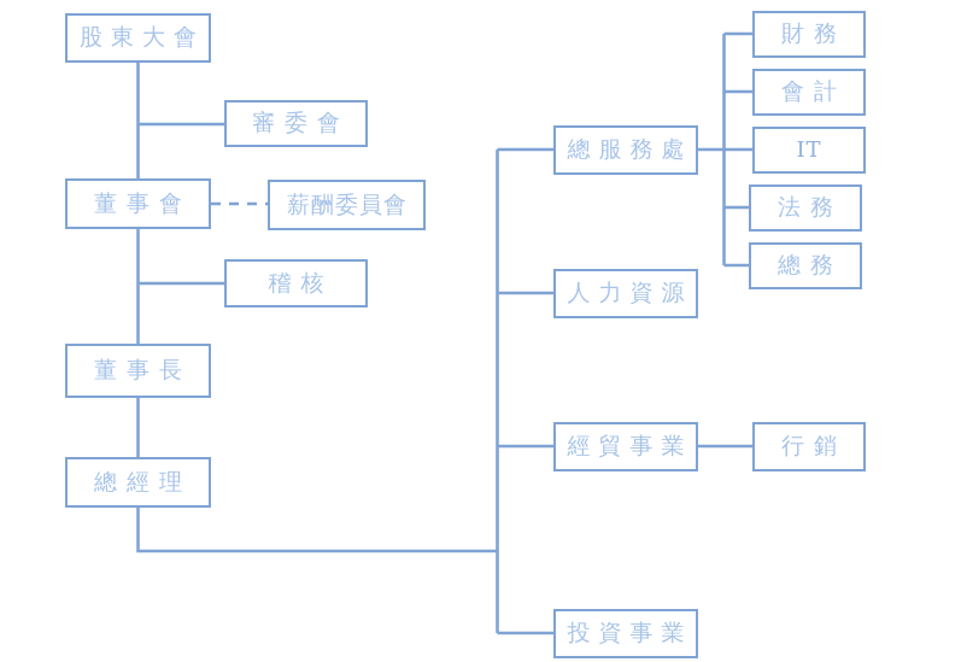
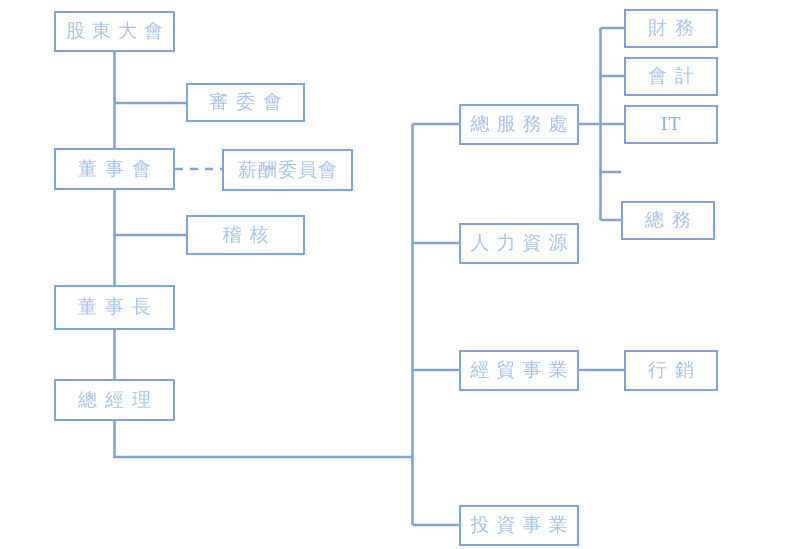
  股東大會
  審 委 會
  董 事 會
  薪酬委員會
  稽 核
  董 事 長
  總 經 理
  總服務處
  人力資源
  經貿事業
  投資事業
  財 務
  會 計
  IT
- 法 務
  總 務
  行 銷
